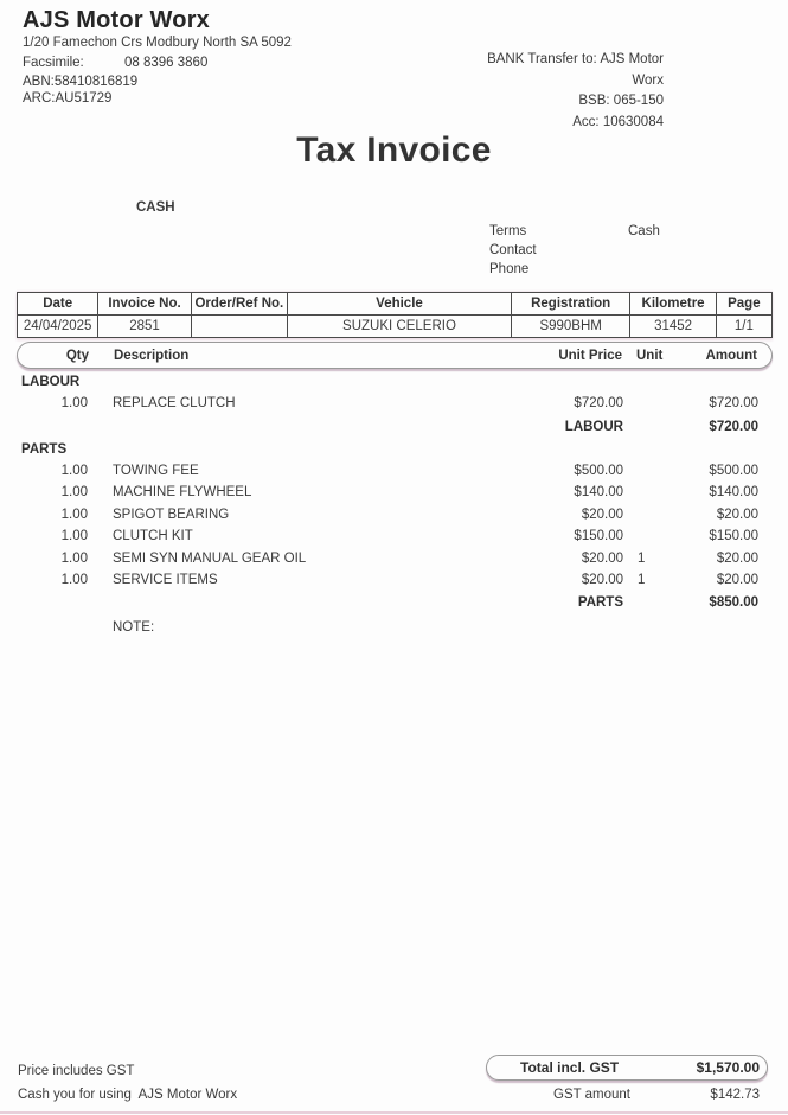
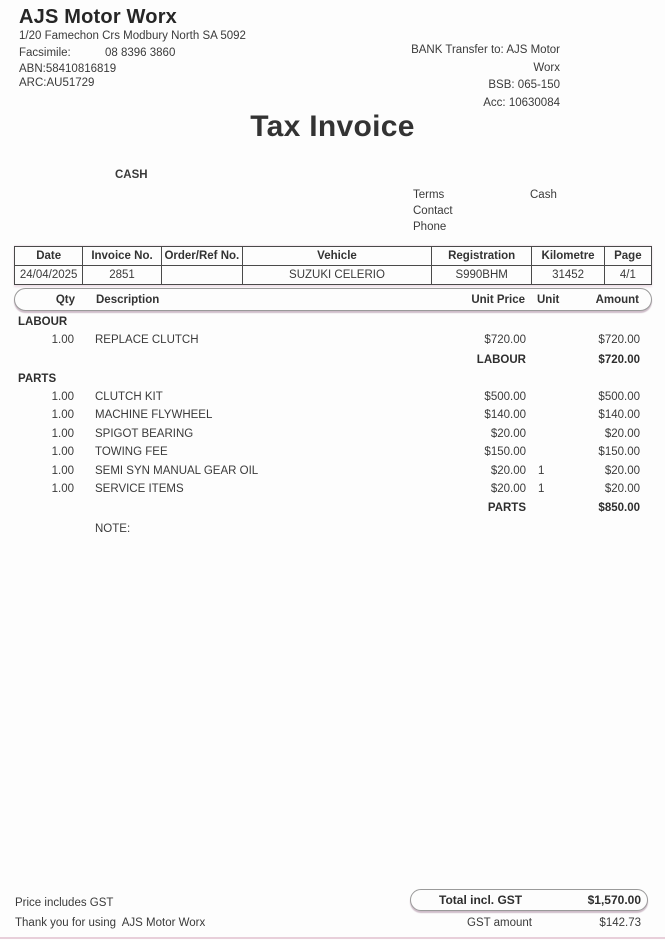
  AJS Motor Worx
  1/20 Famechon Crs Modbury North SA 5092
  Facsimile:
  08 8396 3860
  ABN:58410816819
  ARC:AU51729
  BANK Transfer to: AJS Motor Worx
  BSB: 065-150
  Acc: 10630084
  Tax Invoice
  CASH
  Terms Cash
  Contact
  Phone
  Date	Invoice No.	Order/Ref No.	Vehicle	Registration	Kilometre	Page
- 24/04/2025	2851		SUZUKI CELERIO	S990BHM	31452	1/1
+ 24/04/2025	2851		SUZUKI CELERIO	S990BHM	31452	4/1
  Qty
  Description
  Unit Price
  Unit
  Amount
  LABOUR
  1.00
  REPLACE CLUTCH
  $720.00
  $720.00
  LABOUR
  $720.00
  PARTS
  1.00
- TOWING FEE
+ CLUTCH KIT
  $500.00
  $500.00
  1.00
  MACHINE FLYWHEEL
  $140.00
  $140.00
  1.00
  SPIGOT BEARING
  $20.00
  $20.00
  1.00
- CLUTCH KIT
+ TOWING FEE
  $150.00
  $150.00
  1.00
  SEMI SYN MANUAL GEAR OIL
  $20.00
  1
  $20.00
  1.00
  SERVICE ITEMS
  $20.00
  1
  $20.00
  PARTS
  $850.00
  NOTE:
  Price includes GST
- Cash you for using AJS Motor Worx
+ Thank you for using AJS Motor Worx
  Total incl. GST
  $1,570.00
  GST amount
  $142.73
